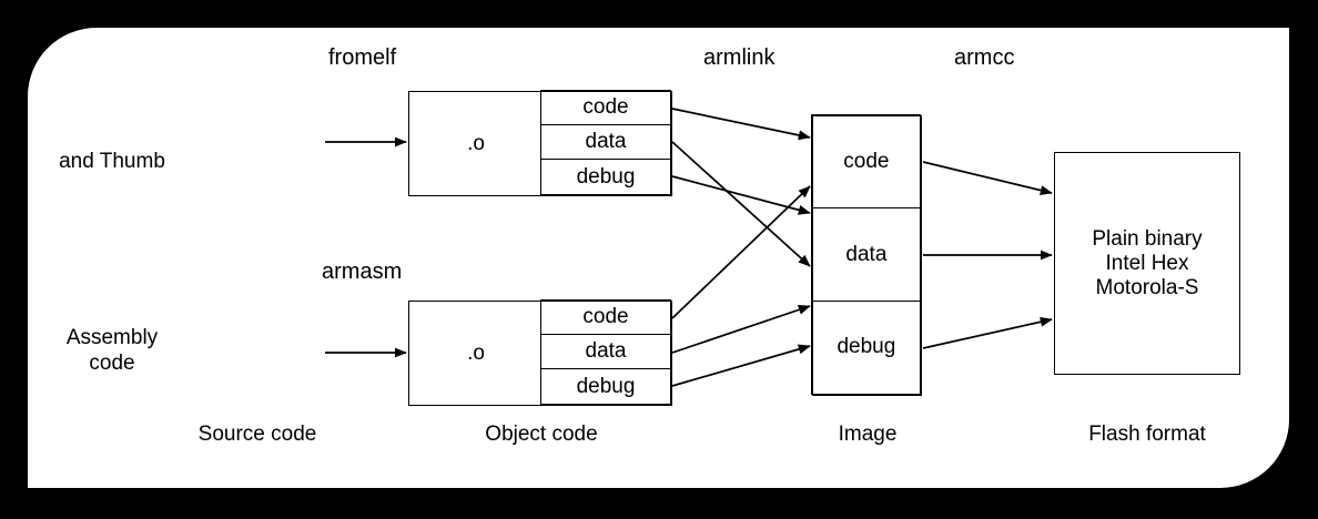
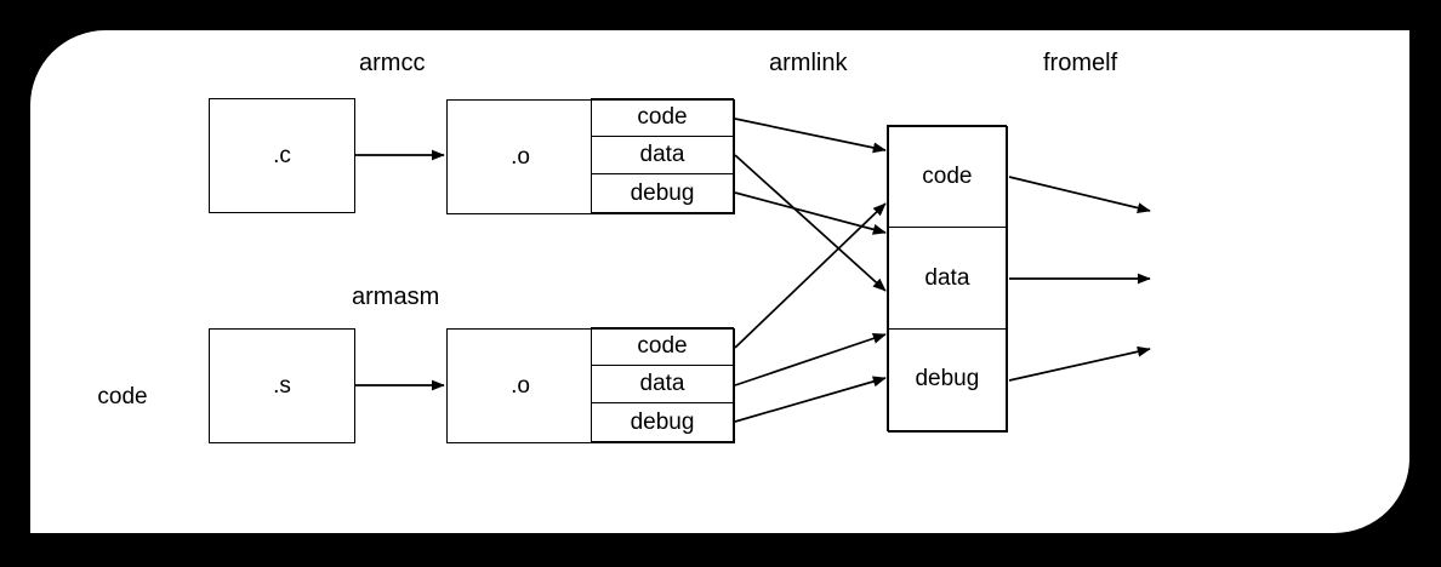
- fromelf
+ armcc
  armlink
- armcc
+ fromelf
  armasm
- and Thumb
- Assembly
  code
+ .c
  .o
  code
  data
  debug
+ .s
  .o
  code
  data
  debug
  code
  data
  debug
- Plain binary
- Intel Hex
- Motorola-S
- Source code
- Object code
- Image
- Flash format
